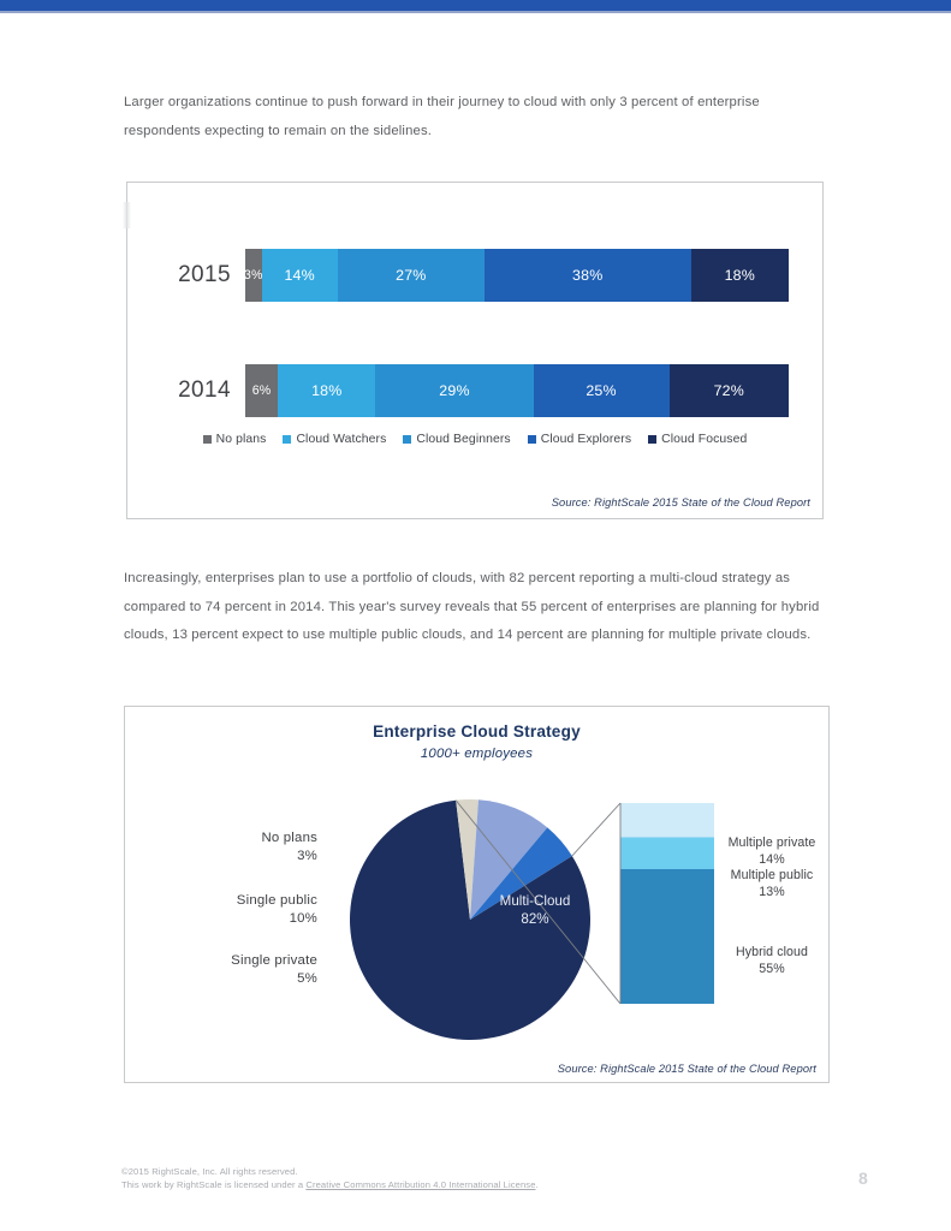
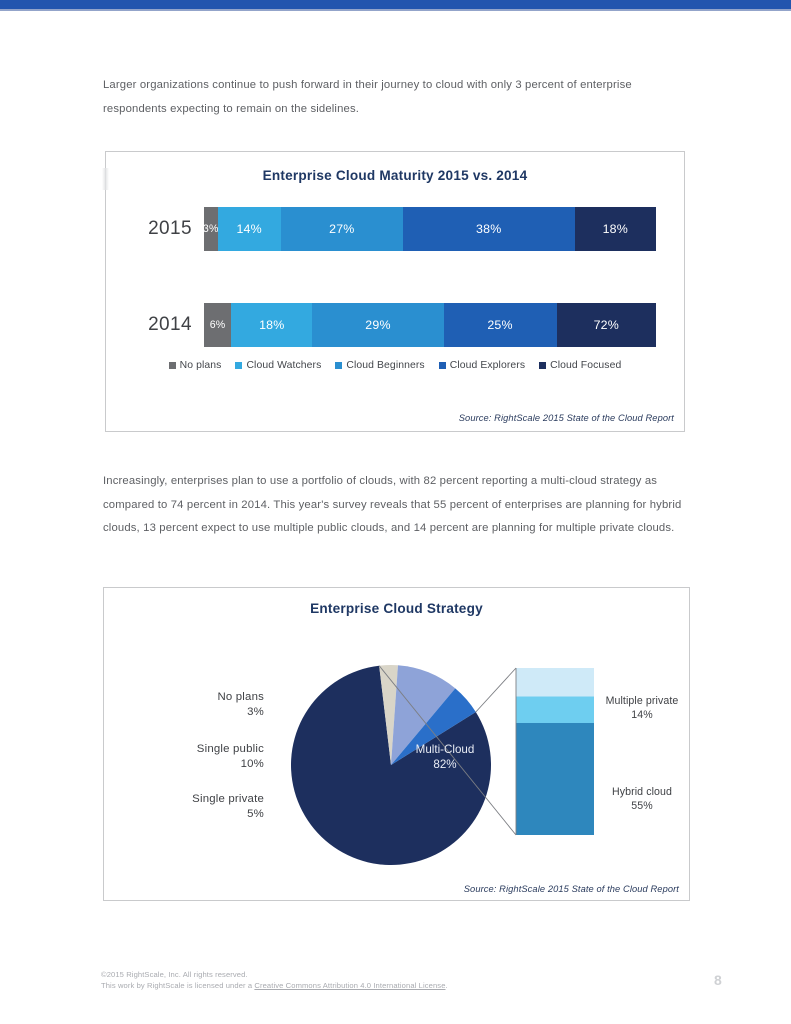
  Larger organizations continue to push forward in their journey to cloud with only 3 percent of enterprise respondents expecting to remain on the sidelines.
+ Enterprise Cloud Maturity 2015 vs. 2014
  2015
  3%
  14%
  27%
  38%
  18%
  2014
  6%
  18%
  29%
  25%
  72%
  No plans
  Cloud Watchers
  Cloud Beginners
  Cloud Explorers
  Cloud Focused
  Source: RightScale 2015 State of the Cloud Report
  Increasingly, enterprises plan to use a portfolio of clouds, with 82 percent reporting a multi-cloud strategy as compared to 74 percent in 2014. This year's survey reveals that 55 percent of enterprises are planning for hybrid clouds, 13 percent expect to use multiple public clouds, and 14 percent are planning for multiple private clouds.
  Enterprise Cloud Strategy
- 1000+ employees
  No plans
  3%
  Single public
  10%
  Single private
  5%
  Multi-Cloud
  82%
  Multiple private
  14%
- Multiple public
- 13%
  Hybrid cloud
  55%
  Source: RightScale 2015 State of the Cloud Report
  ©2015 RightScale, Inc. All rights reserved.
  This work by RightScale is licensed under a Creative Commons Attribution 4.0 International License.
  8
